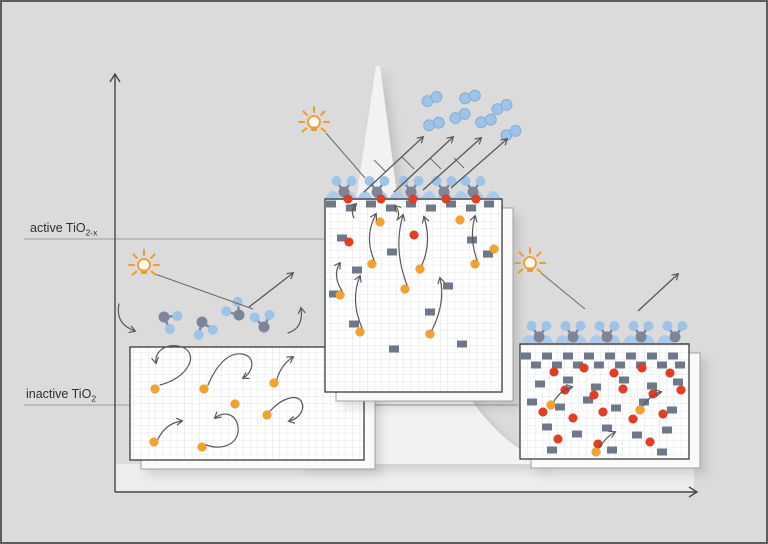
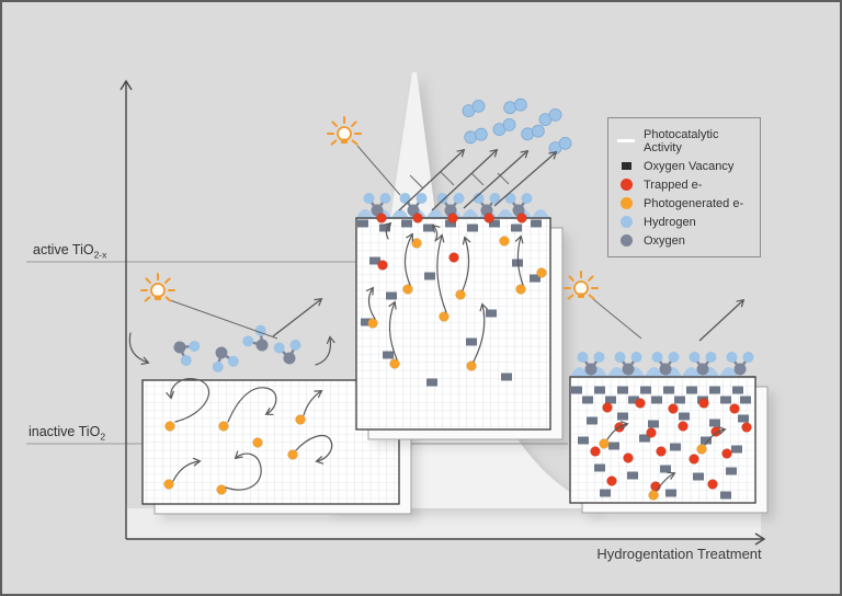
  active TiO2-x
  inactive TiO2
+ Hydrogentation Treatment
+ Photocatalytic Activity
+ Oxygen Vacancy
+ Trapped e-
+ Photogenerated e-
+ Hydrogen
+ Oxygen
